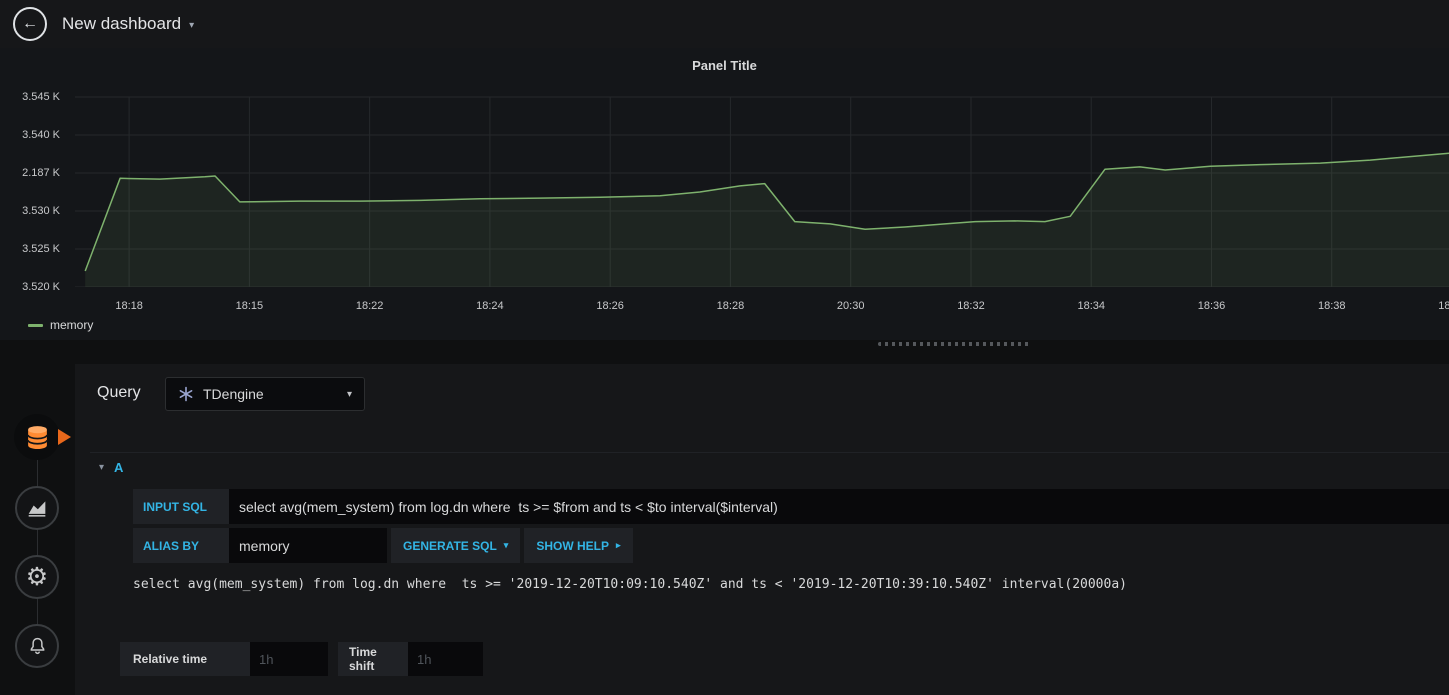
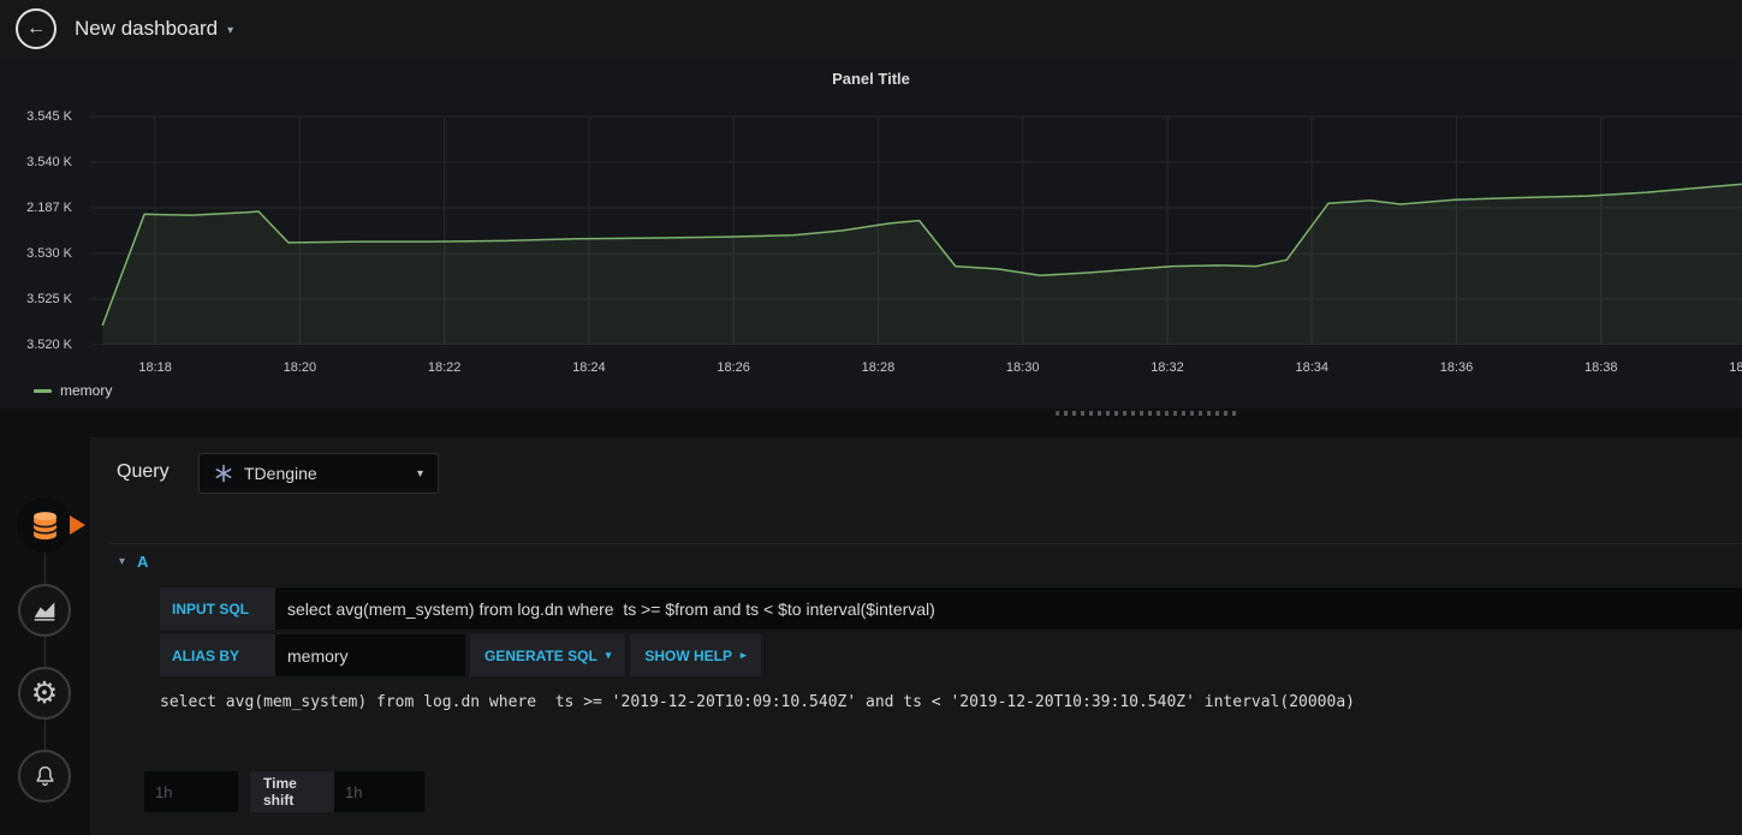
  ←
  New dashboard
  ▾
  Panel Title
  3.545 K
  3.540 K
  2.187 K
  3.530 K
  3.525 K
  3.520 K
  18:18
- 18:15
+ 18:20
  18:22
  18:24
  18:26
  18:28
- 20:30
+ 18:30
  18:32
  18:34
  18:36
  18:38
  memory
  ⚙
  Query
  TDengine
  ▾
  ▾
  A
  INPUT SQL
  select avg(mem_system) from log.dn where ts >= $from and ts < $to interval($interval)
  ALIAS BY
  memory
  GENERATE SQL
  ▾
  SHOW HELP
  ▸
  select avg(mem_system) from log.dn where ts >= '2019-12-20T10:09:10.540Z' and ts < '2019-12-20T10:39:10.540Z' interval(20000a)
- Relative time
  1h
  Time shift
  1h
